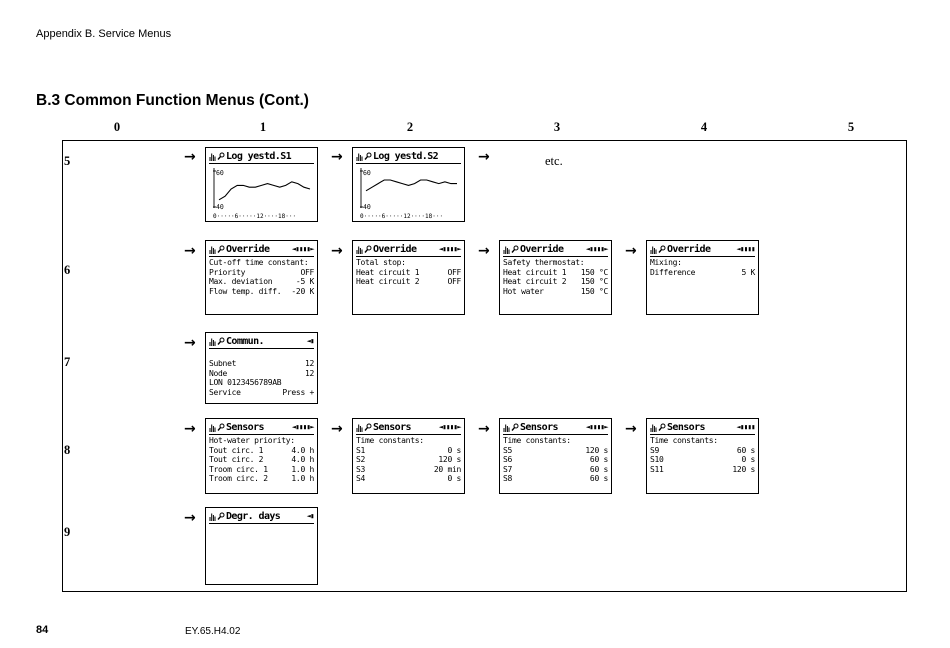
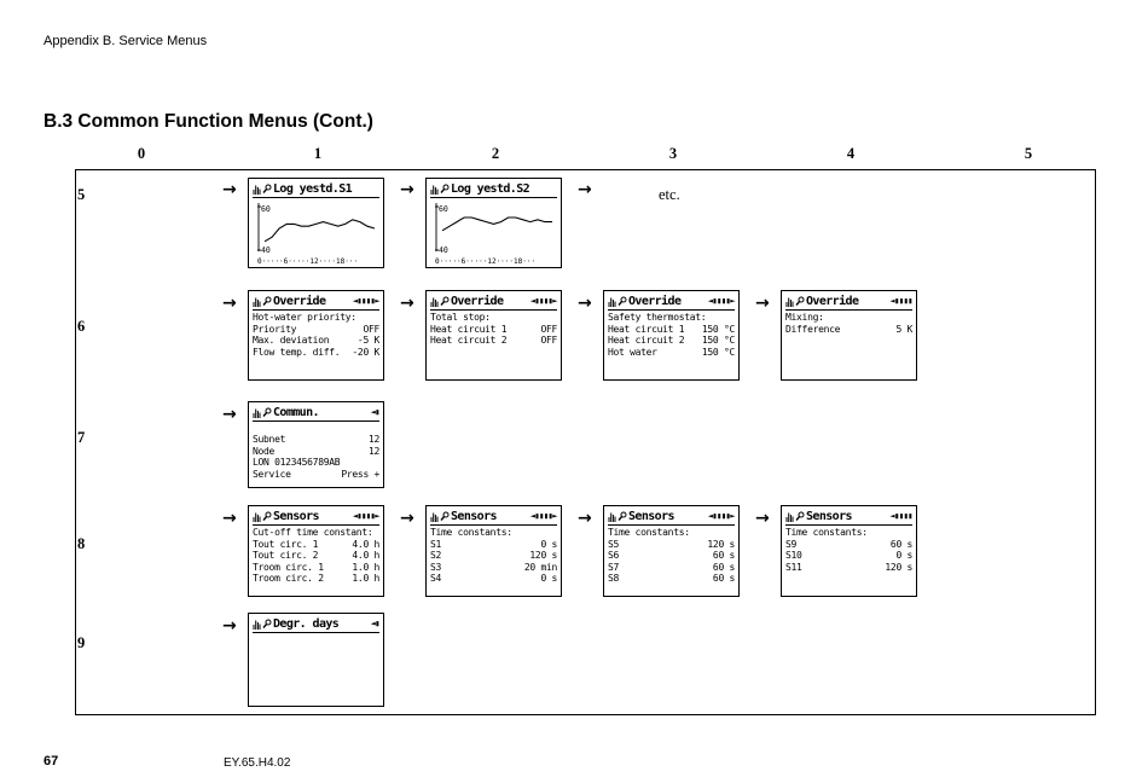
  Appendix B. Service Menus
  B.3 Common Function Menus (Cont.)
  0
  1
  2
  3
  4
  5
  5
  6
  7
  8
  9
  →
  →
  →
  →
  →
  →
  →
  →
  →
  →
  →
  →
  →
  etc.
  Log yestd.S1
  60
  40
  Log yestd.S2
  60
  40
  Override
  ◄▮▮▮▮►
- Cut-off time constant:
+ Hot-water priority:
  Priority
  OFF
  Max. deviation
  -5 K
  Flow temp. diff.
  -20 K
  Override
  ◄▮▮▮▮►
  Total stop:
  Heat circuit 1
  OFF
  Heat circuit 2
  OFF
  Override
  ◄▮▮▮▮►
  Safety thermostat:
  Heat circuit 1
  150 °C
  Heat circuit 2
  150 °C
  Hot water
  150 °C
  Override
  ◄▮▮▮▮
  Mixing:
  Difference
  5 K
  Commun.
  ◄▮
  Subnet
  12
  Node
  12
  LON 0123456789AB
  Service
  Press +
  Sensors
  ◄▮▮▮▮►
- Hot-water priority:
+ Cut-off time constant:
  Tout circ. 1
  4.0 h
  Tout circ. 2
  4.0 h
  Troom circ. 1
  1.0 h
  Troom circ. 2
  1.0 h
  Sensors
  ◄▮▮▮▮►
  Time constants:
  S1
  0 s
  S2
  120 s
  S3
  20 min
  S4
  0 s
  Sensors
  ◄▮▮▮▮►
  Time constants:
  S5
  120 s
  S6
  60 s
  S7
  60 s
  S8
  60 s
  Sensors
  ◄▮▮▮▮
  Time constants:
  S9
  60 s
  S10
  0 s
  S11
  120 s
  Degr. days
  ◄▮
- 84
+ 67
  EY.65.H4.02
